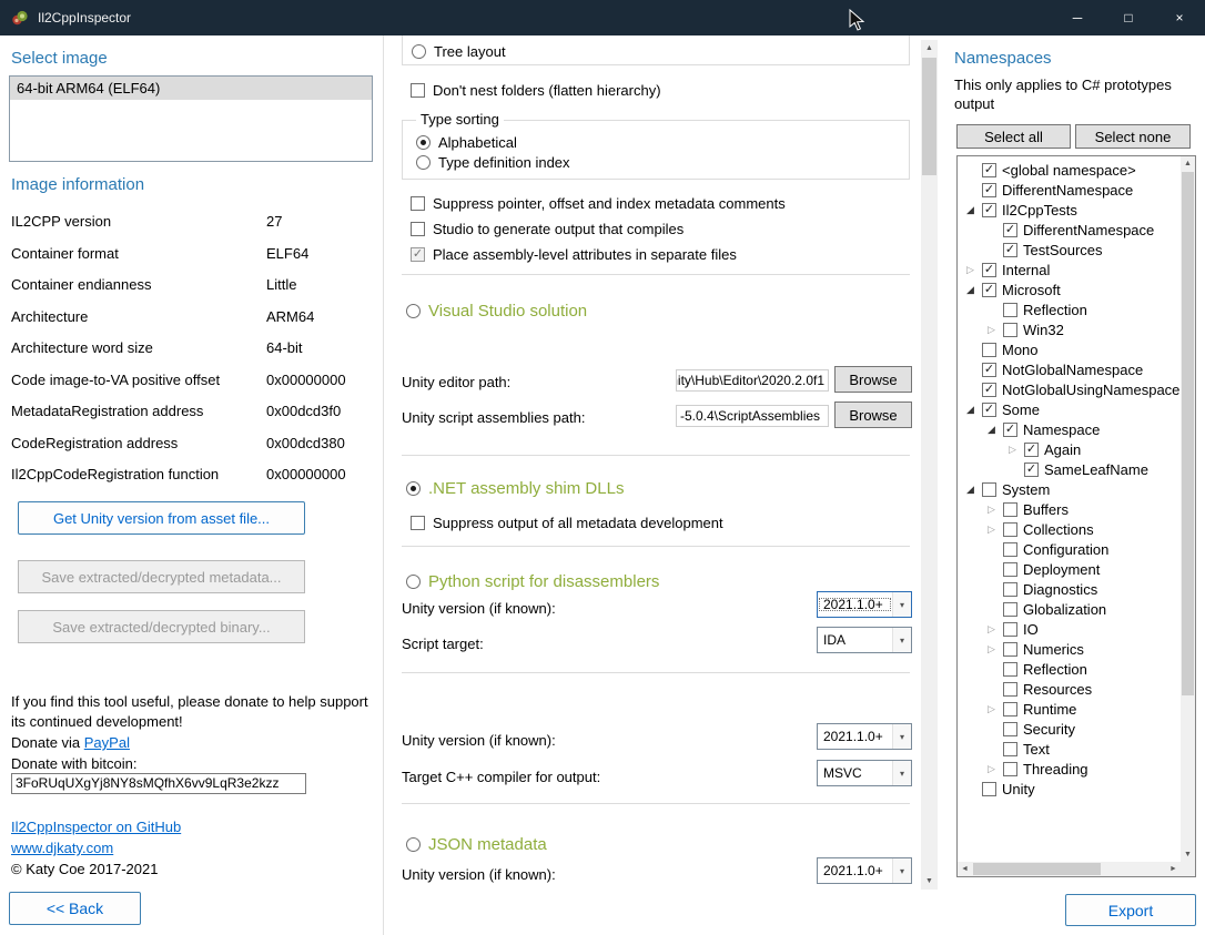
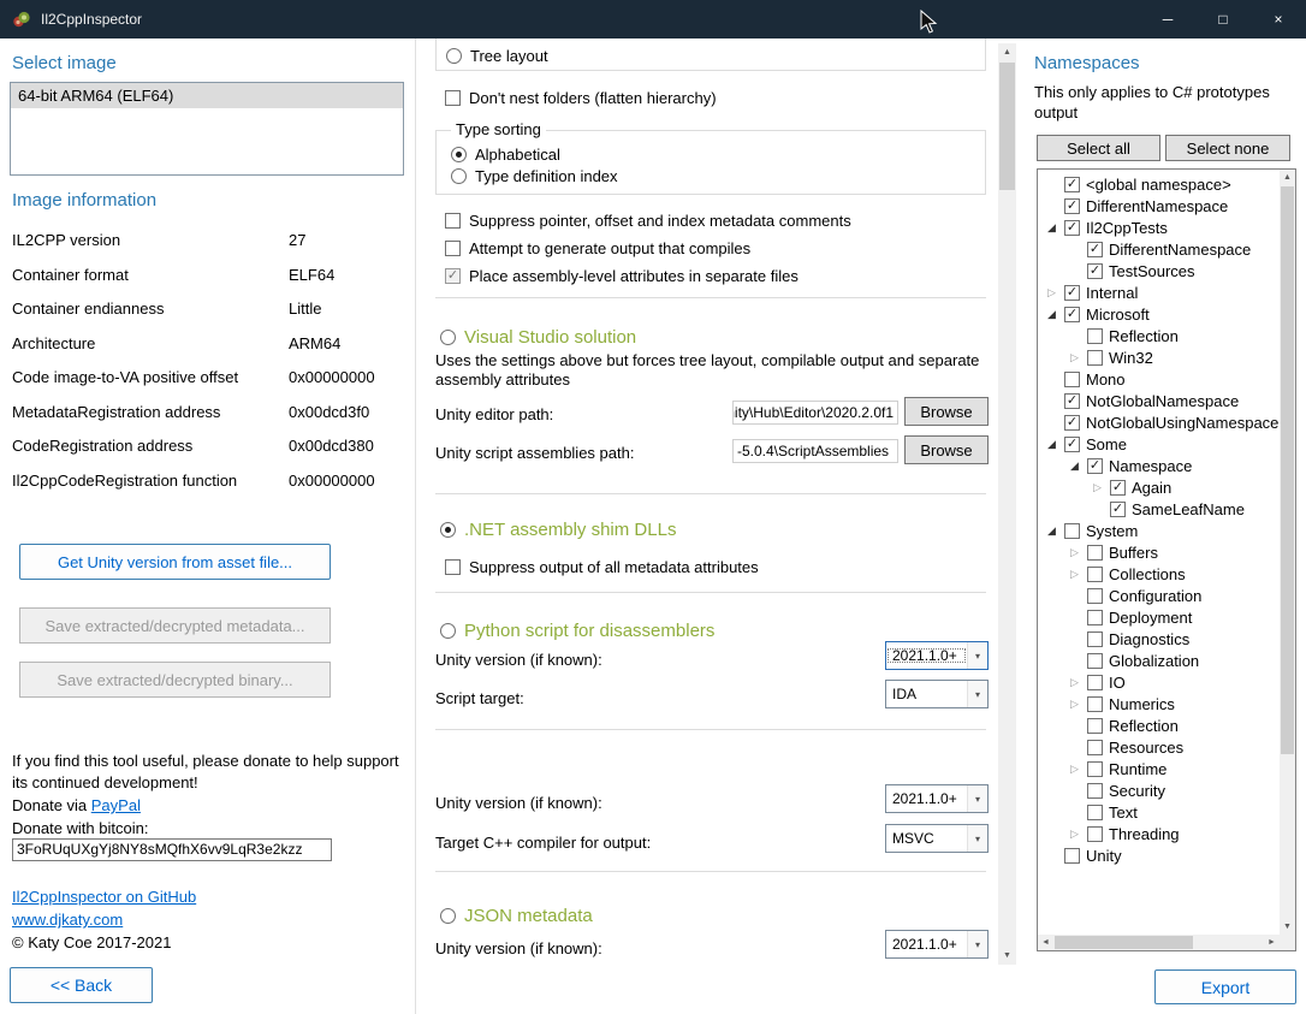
  Il2CppInspector
  ─
  □
  ×
  Select image
  64-bit ARM64 (ELF64)
  Image information
  IL2CPP version
  27
  Container format
  ELF64
  Container endianness
  Little
  Architecture
  ARM64
- Architecture word size
- 64-bit
  Code image-to-VA positive offset
  0x00000000
  MetadataRegistration address
  0x00dcd3f0
  CodeRegistration address
  0x00dcd380
  Il2CppCodeRegistration function
  0x00000000
  Get Unity version from asset file...
  Save extracted/decrypted metadata...
  Save extracted/decrypted binary...
  If you find this tool useful, please donate to help support its continued development!
  Donate via PayPal
  Donate with bitcoin:
  3FoRUqUXgYj8NY8sMQfhX6vv9LqR3e2kzz
  Il2CppInspector on GitHub
  www.djkaty.com
  © Katy Coe 2017-2021
  << Back
  Tree layout
  Don't nest folders (flatten hierarchy)
  Type sorting
  Alphabetical
  Type definition index
  Suppress pointer, offset and index metadata comments
- Studio to generate output that compiles
+ Attempt to generate output that compiles
  ✓
  Place assembly-level attributes in separate files
  Visual Studio solution
+ Uses the settings above but forces tree layout, compilable output and separate assembly attributes
  Unity editor path:
  ity\Hub\Editor\2020.2.0f1
  Browse
  Unity script assemblies path:
  -5.0.4\ScriptAssemblies
  Browse
  .NET assembly shim DLLs
- Suppress output of all metadata development
+ Suppress output of all metadata attributes
  Python script for disassemblers
  Unity version (if known):
  2021.1.0+
  ▾
  Script target:
  IDA
  ▾
  Unity version (if known):
  2021.1.0+
  ▾
  Target C++ compiler for output:
  MSVC
  ▾
  JSON metadata
  Unity version (if known):
  2021.1.0+
  ▾
  Namespaces
  This only applies to C# prototypes output
  Select all
  Select none
  ✓
  <global namespace>
  ✓
  DifferentNamespace
  ◢
  ✓
  Il2CppTests
  ✓
  DifferentNamespace
  ✓
  TestSources
  ▷
  ✓
  Internal
  ◢
  ✓
  Microsoft
  Reflection
  ▷
  Win32
  Mono
  ✓
  NotGlobalNamespace
  ✓
  NotGlobalUsingNamespace
  ◢
  ✓
  Some
  ◢
  ✓
  Namespace
  ▷
  ✓
  Again
  ✓
  SameLeafName
  ◢
  System
  ▷
  Buffers
  ▷
  Collections
  Configuration
  Deployment
  Diagnostics
  Globalization
  ▷
  IO
  ▷
  Numerics
  Reflection
  Resources
  ▷
  Runtime
  Security
  Text
  ▷
  Threading
  Unity
  Export
